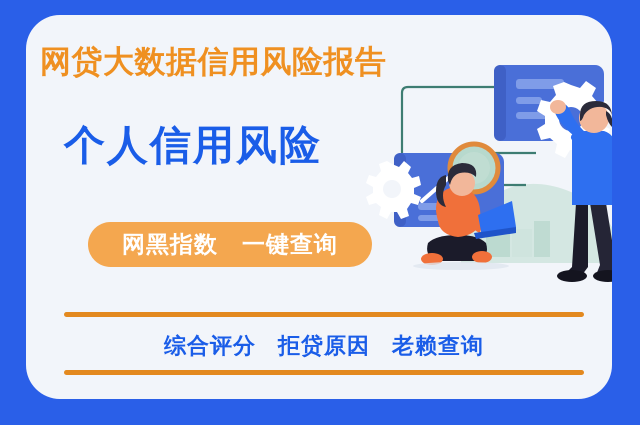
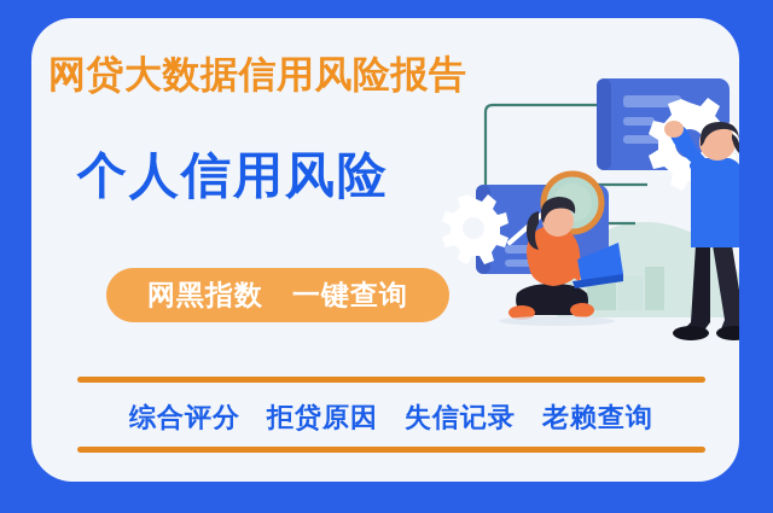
  网贷大数据信用风险报告
  个人信用风险
  网黑指数 一键查询
  综合评分
  拒贷原因
+ 失信记录
  老赖查询
